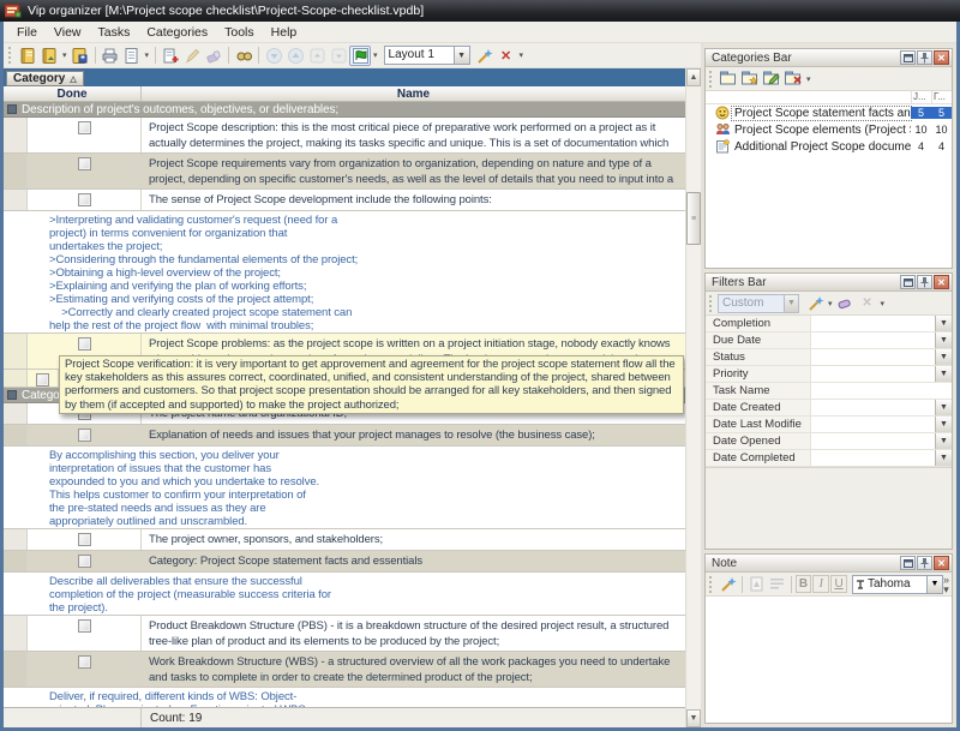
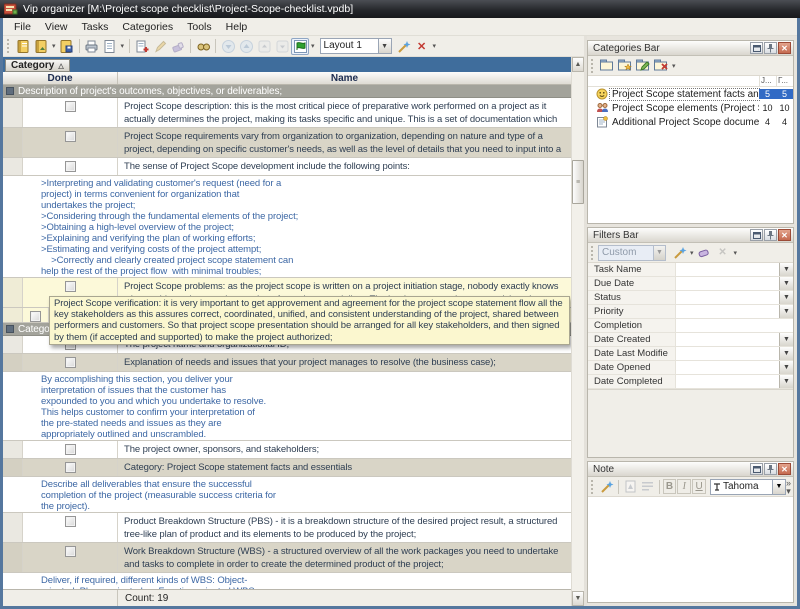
  Vip organizer [M:\Project scope checklist\Project-Scope-checklist.vpdb]
  File
  View
  Tasks
  Categories
  Tools
  Help
  Layout 1
  ✕
  Category
  Done
  Name
  Description of project's outcomes, objectives, or deliverables;
  Project Scope description: this is the most critical piece of preparative work performed on a project as it actually determines the project, making its tasks specific and unique. This is a set of documentation which
  Project Scope requirements vary from organization to organization, depending on nature and type of a project, depending on specific customer's needs, as well as the level of details that you need to input into a
  The sense of Project Scope development include the following points:
  >Interpreting and validating customer's request (need for a
  project) in terms convenient for organization that
  undertakes the project;
  >Considering through the fundamental elements of the project;
  >Obtaining a high-level overview of the project;
  >Explaining and verifying the plan of working efforts;
  >Estimating and verifying costs of the project attempt;
  >Correctly and clearly created project scope statement can
  help the rest of the project flow with minimal troubles;
  Project Scope verification: it is very important to get approvement and agreement for the project scope statement flow all the key stakeholders as this assures correct, coordinated, unified, and consistent understanding of the project, shared between performers and customers. So that project scope presentation should be arranged for all key stakeholders, and then signed by them (if accepted and supported) to make the project authorized;
  Explanation of needs and issues that your project manages to resolve (the business case);
  By accomplishing this section, you deliver your
  interpretation of issues that the customer has
  expounded to you and which you undertake to resolve.
  This helps customer to confirm your interpretation of
  the pre-stated needs and issues as they are
  appropriately outlined and unscrambled.
  The project owner, sponsors, and stakeholders;
  Category: Project Scope statement facts and essentials
  Describe all deliverables that ensure the successful
  completion of the project (measurable success criteria for
  the project).
  Product Breakdown Structure (PBS) - it is a breakdown structure of the desired project result, a structured tree-like plan of product and its elements to be produced by the project;
  Work Breakdown Structure (WBS) - a structured overview of all the work packages you need to undertake and tasks to complete in order to create the determined product of the project;
  Deliver, if required, different kinds of WBS: Object-
  Count: 19
  Categories Bar
  ✕
  J...
  Г...
  Project Scope statement facts an
  5
  5
  10
  10
  4
  4
  Filters Bar
  ✕
  Custom
  ✕
- Completion
+ Task Name
  Due Date
  Status
  Priority
- Task Name
+ Completion
  Date Created
  Date Last Modifie
  Date Opened
  Date Completed
  Note
  ✕
  B
  I
  U
  Tahoma
  »
  ▾
